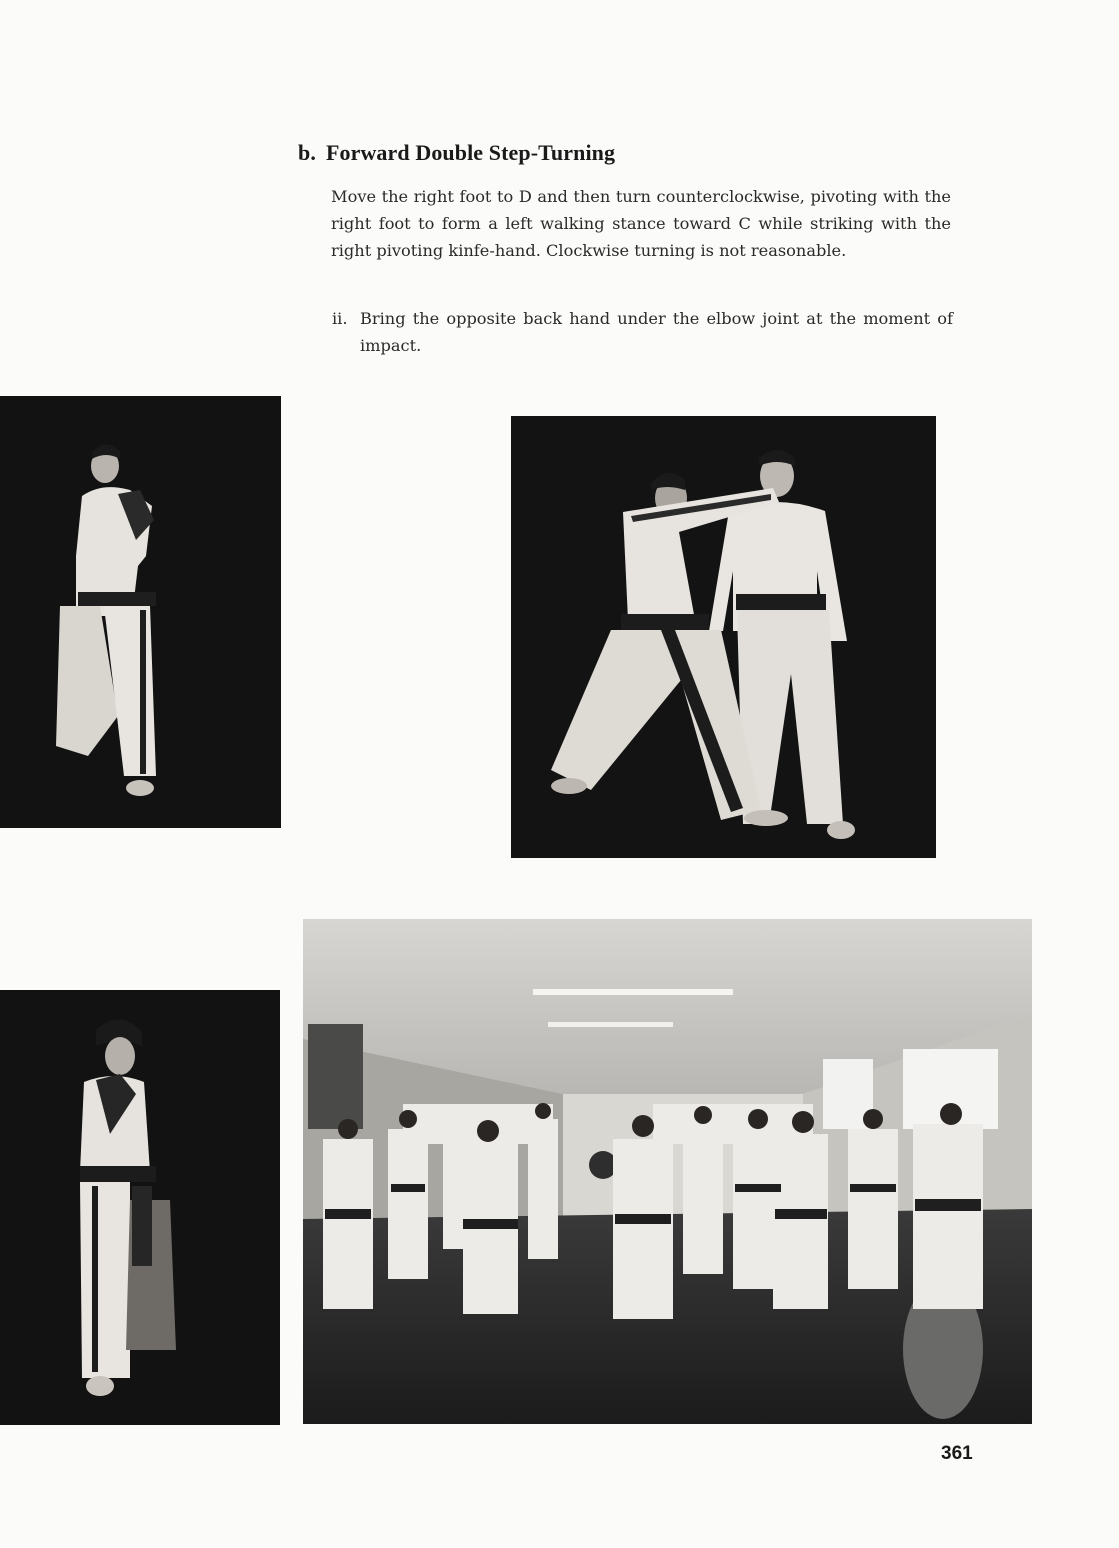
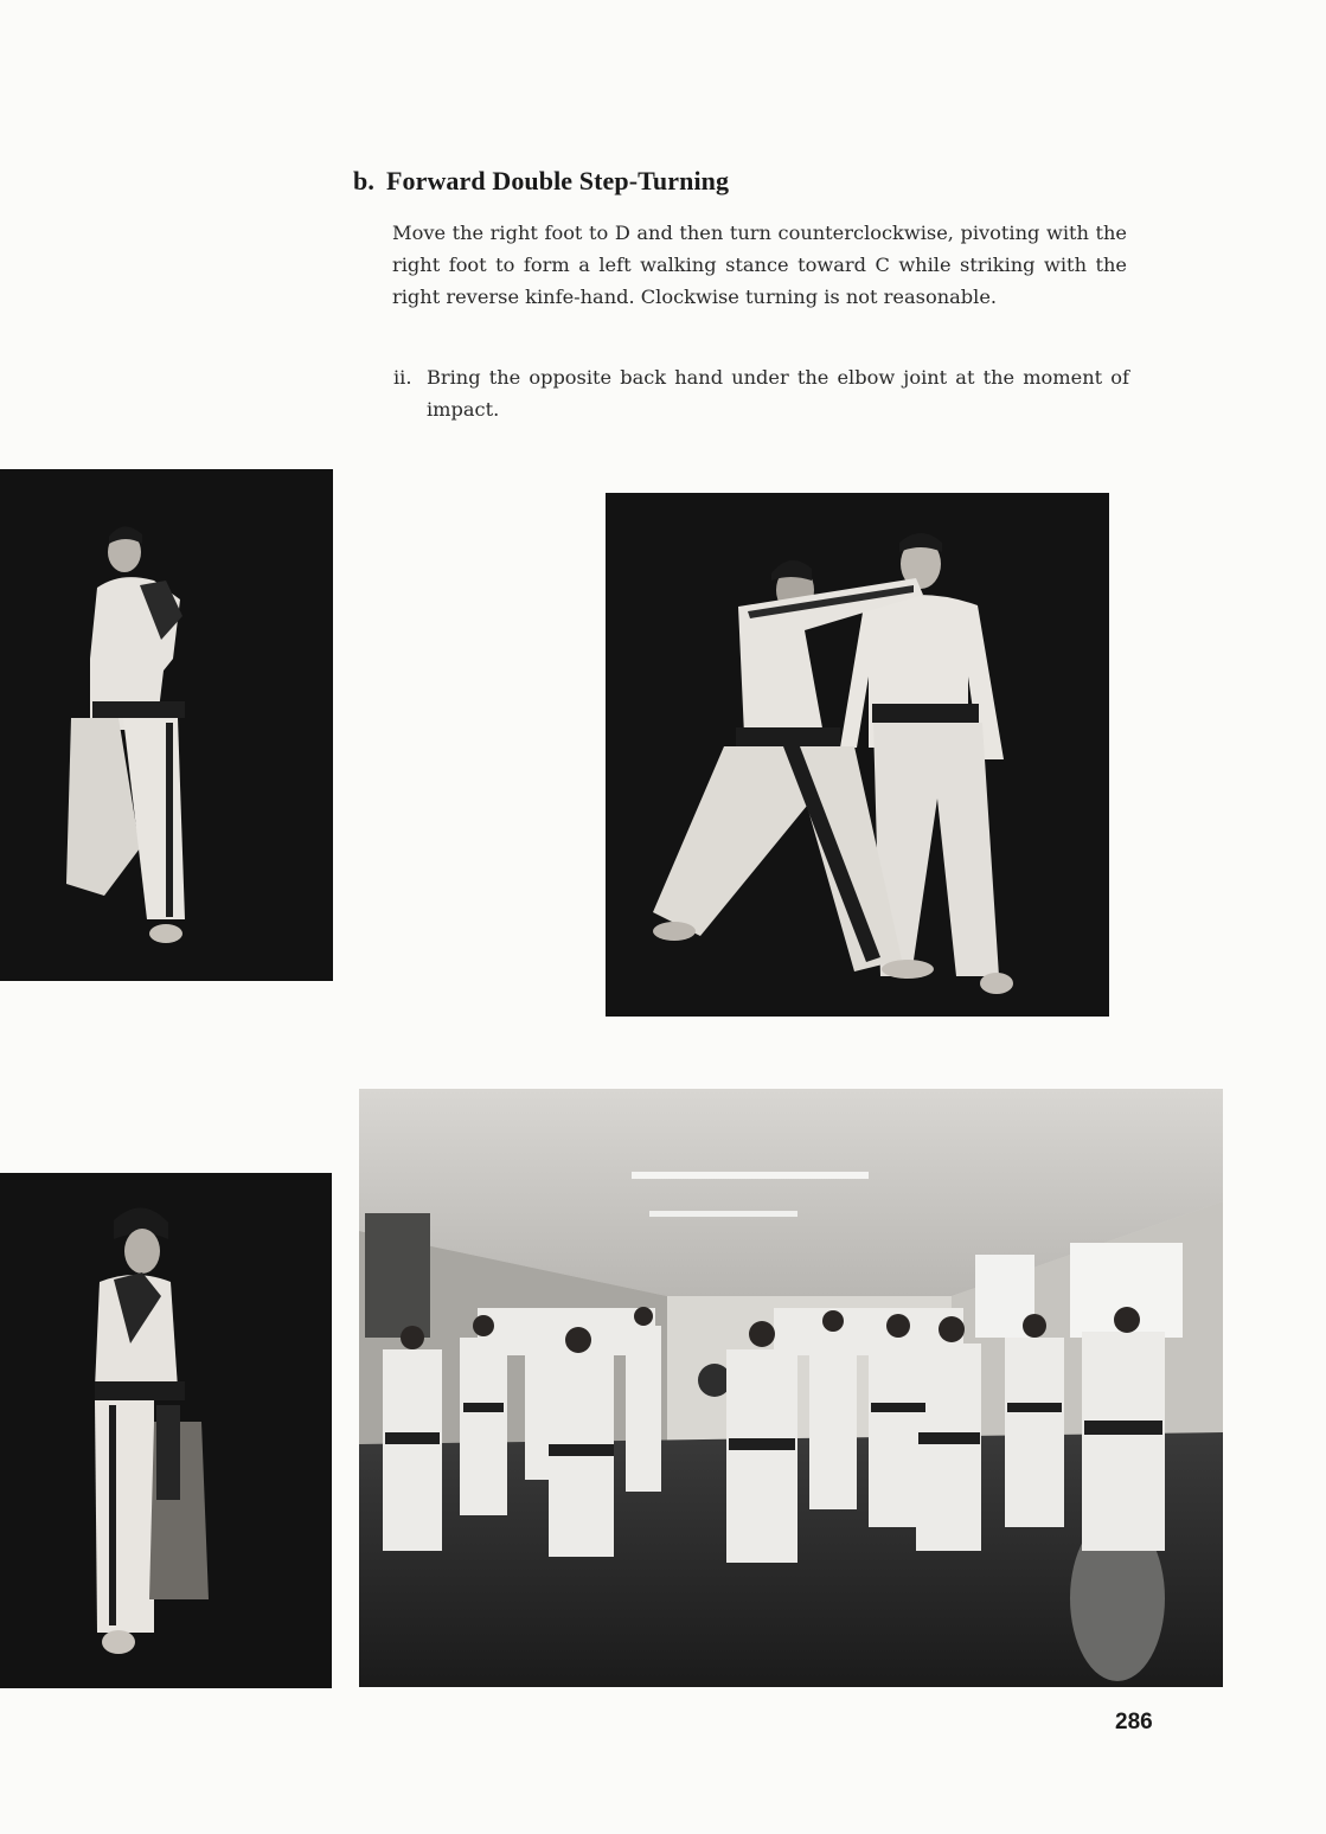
  b. Forward Double Step-Turning
- Move the right foot to D and then turn counterclockwise, pivoting with the right foot to form a left walking stance toward C while striking with the right pivoting kinfe-hand. Clockwise turning is not reasonable.
+ Move the right foot to D and then turn counterclockwise, pivoting with the right foot to form a left walking stance toward C while striking with the right reverse kinfe-hand. Clockwise turning is not reasonable.
  ii.
  Bring the opposite back hand under the elbow joint at the moment of impact.
- 361
+ 286
